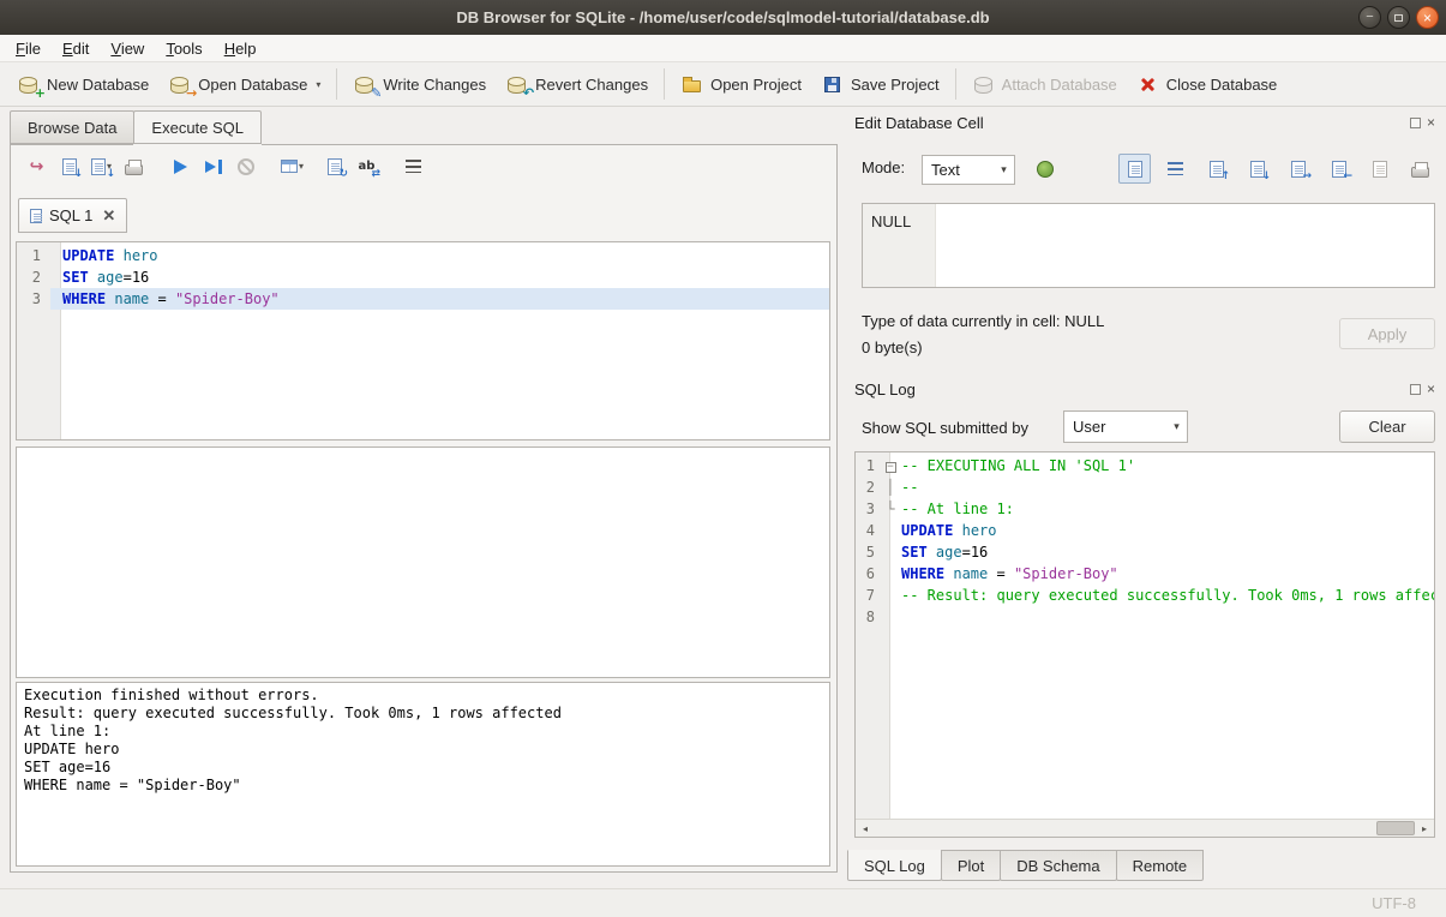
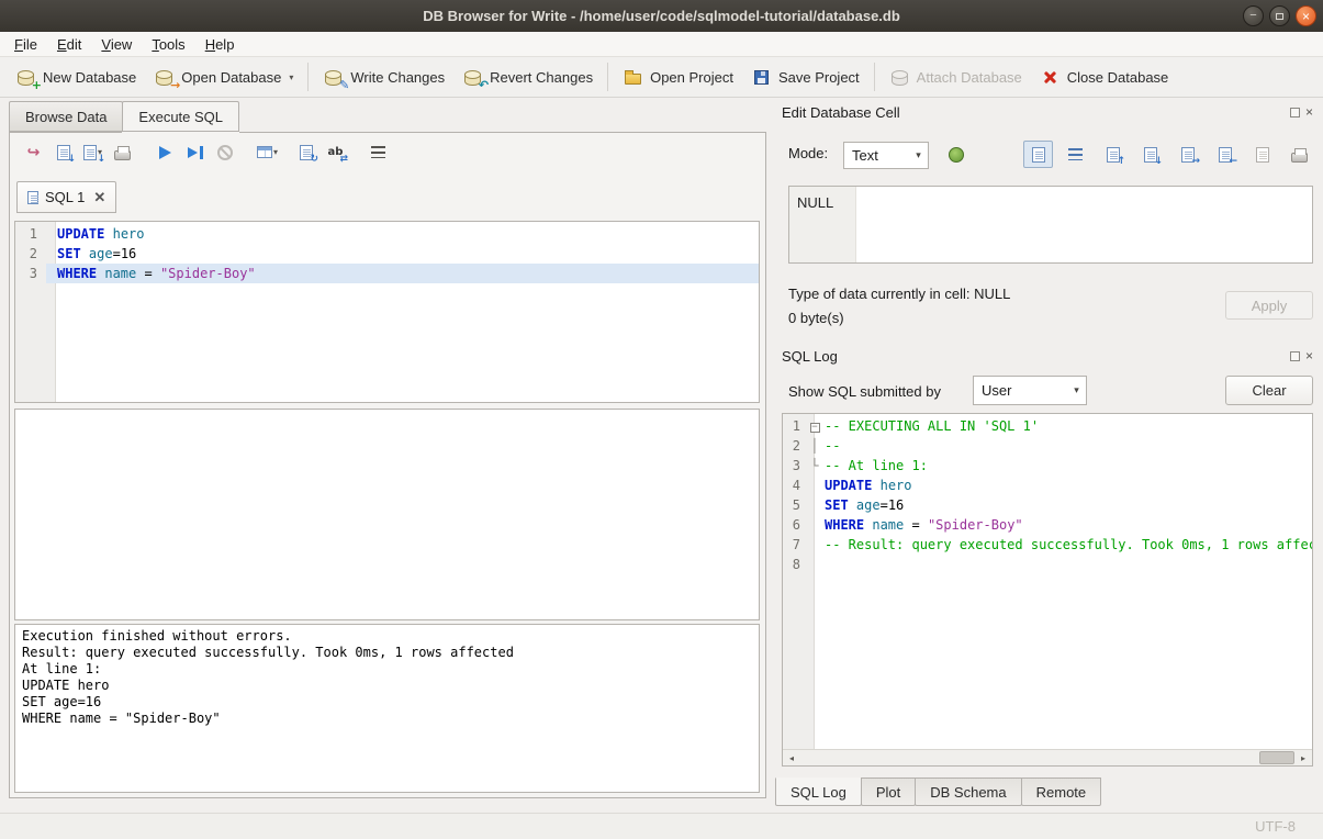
- DB Browser for SQLite - /home/user/code/sqlmodel-tutorial/database.db
+ DB Browser for Write - /home/user/code/sqlmodel-tutorial/database.db
  −
  ×
  File
  Edit
  View
  Tools
  Help
  +
  New Database
  →
  Open Database
  ▾
  ✎
  Write Changes
  ↶
  Revert Changes
  Open Project
  Save Project
  Attach Database
  Close Database
  Browse Data
  Execute SQL
  ↪
  ↓
  ↓
  ▾
  ▾
  ↻
  ab
  ⇄
  SQL 1
  ✕
  1
  UPDATE hero
  2
  SET age=16
  3
  WHERE name = "Spider-Boy"
  Execution finished without errors.
  Result: query executed successfully. Took 0ms, 1 rows affected
  At line 1:
  UPDATE hero
  SET age=16
  WHERE name = "Spider-Boy"
  Edit Database Cell
  ×
  Mode:
  Text
  ▾
  ↑
  ↓
  →
  ←
  NULL
  Type of data currently in cell: NULL
  0 byte(s)
  Apply
  SQL Log
  ×
  Show SQL submitted by
  User
  ▾
  Clear
  1
  −
  -- EXECUTING ALL IN 'SQL 1'
  2
  │
  --
  3
  └
  -- At line 1:
  4
  UPDATE hero
  5
  SET age=16
  6
  WHERE name = "Spider-Boy"
  7
  -- Result: query executed successfully. Took 0ms, 1 rows affe
  8
  ◂
  ▸
  SQL Log
  Plot
  DB Schema
  Remote
  UTF-8
